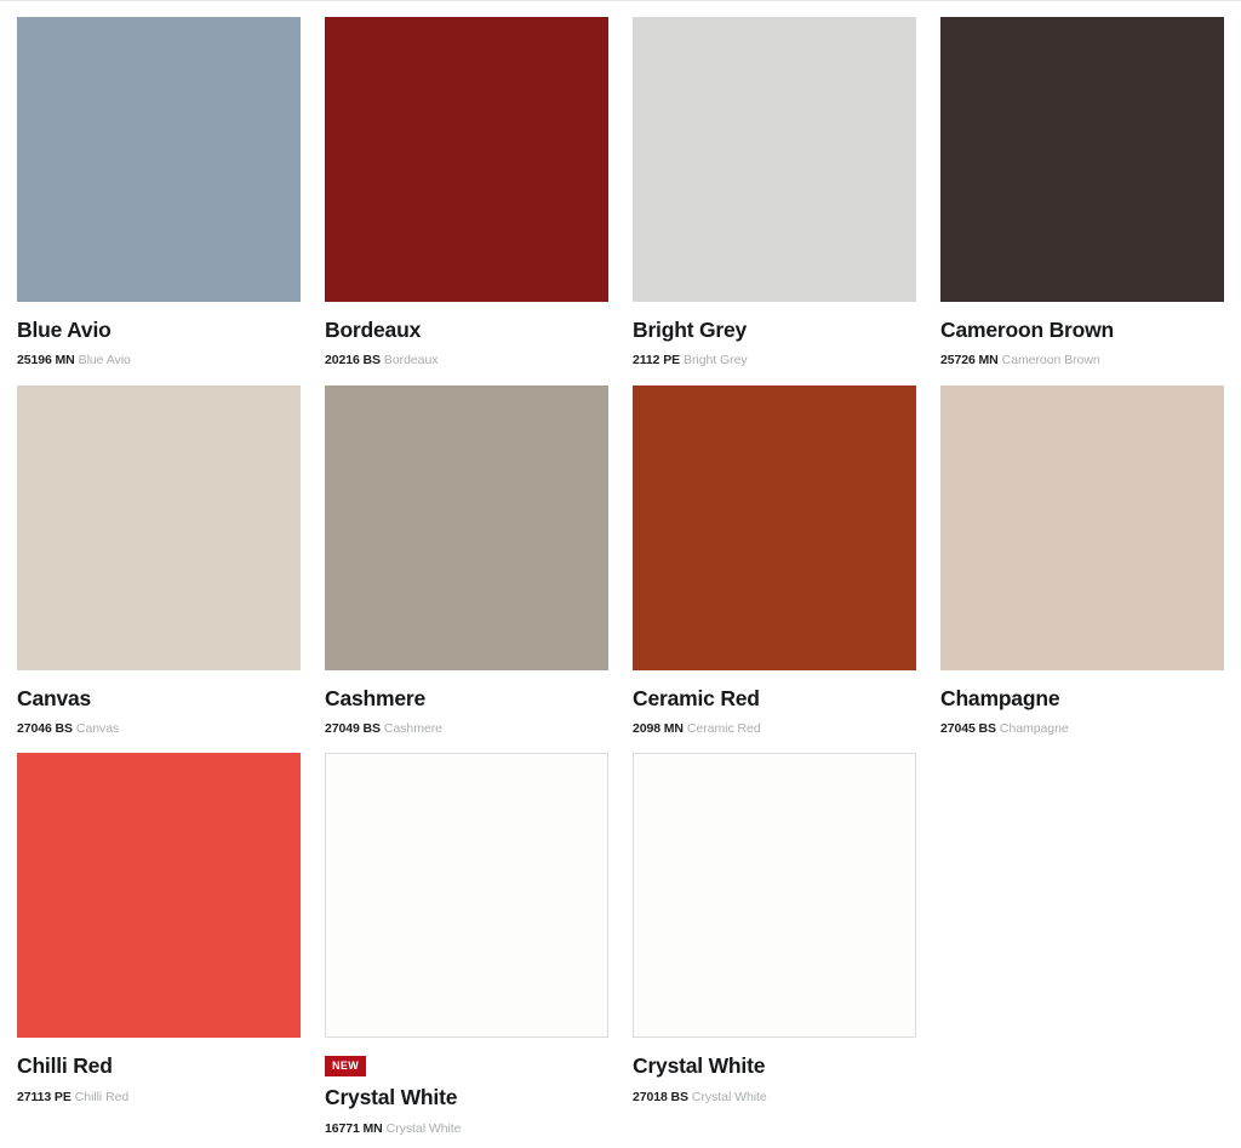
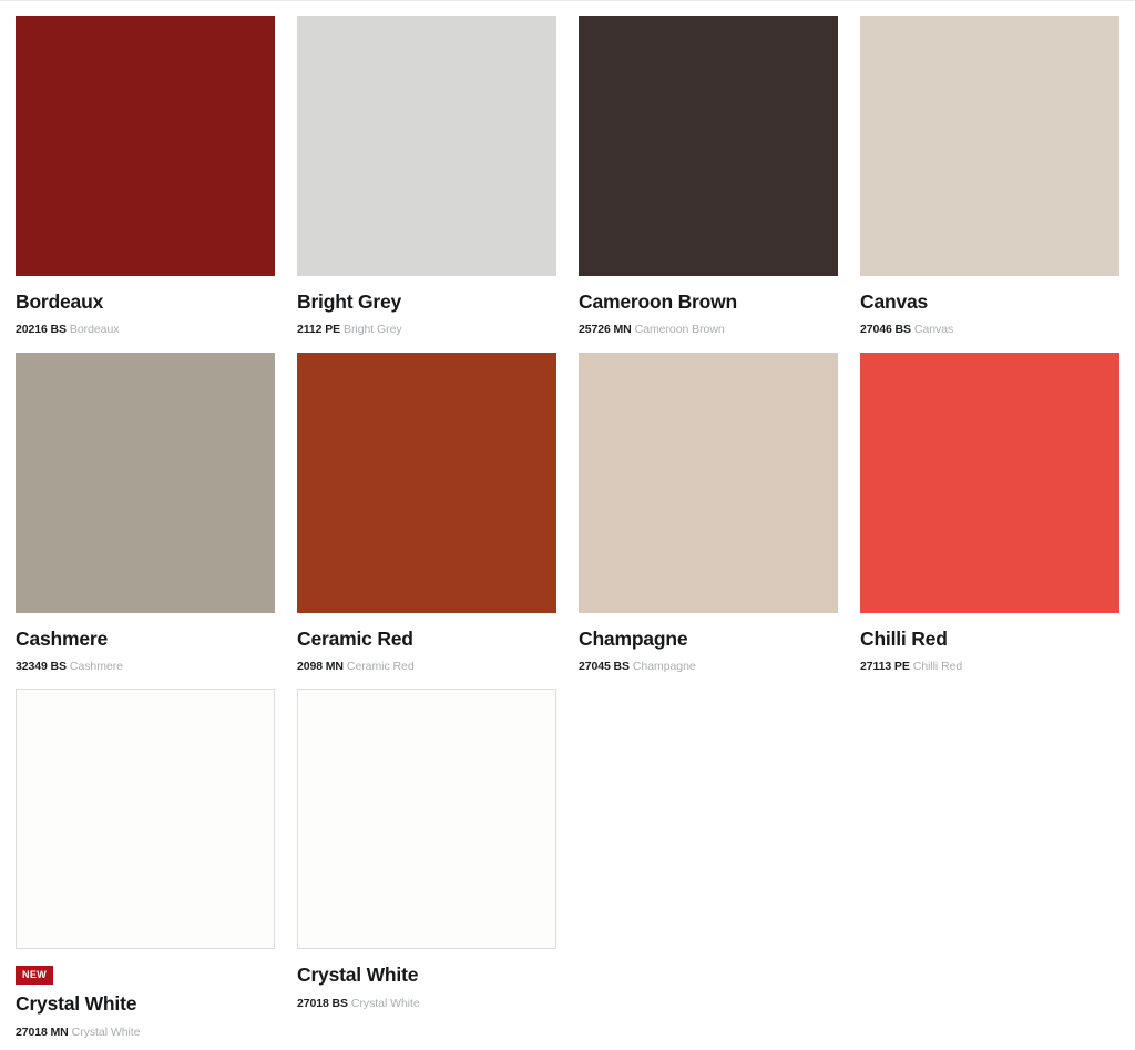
- Blue Avio
- 25196 MN Blue Avio
  Bordeaux
  20216 BS Bordeaux
  Bright Grey
  2112 PE Bright Grey
  Cameroon Brown
  25726 MN Cameroon Brown
  Canvas
  27046 BS Canvas
  Cashmere
- 27049 BS Cashmere
+ 32349 BS Cashmere
  Ceramic Red
  2098 MN Ceramic Red
  Champagne
  27045 BS Champagne
  Chilli Red
  27113 PE Chilli Red
  NEW
  Crystal White
- 16771 MN Crystal White
+ 27018 MN Crystal White
  Crystal White
  27018 BS Crystal White
